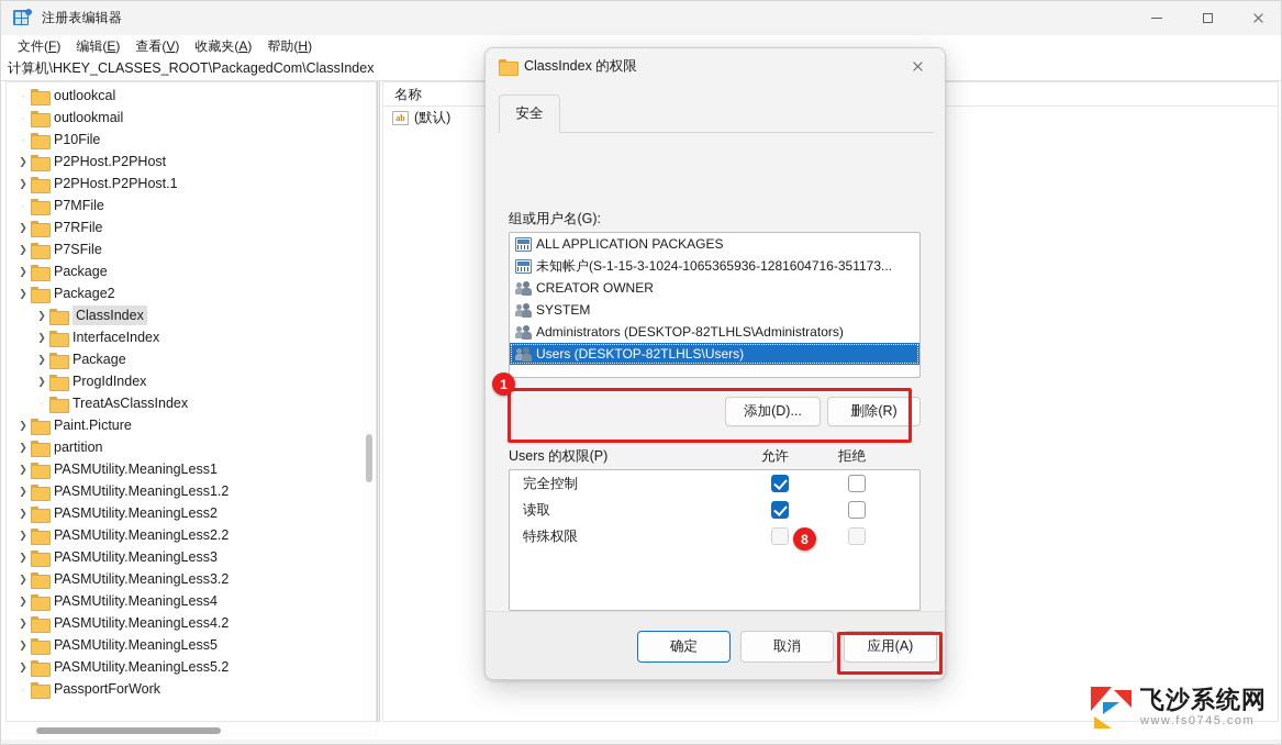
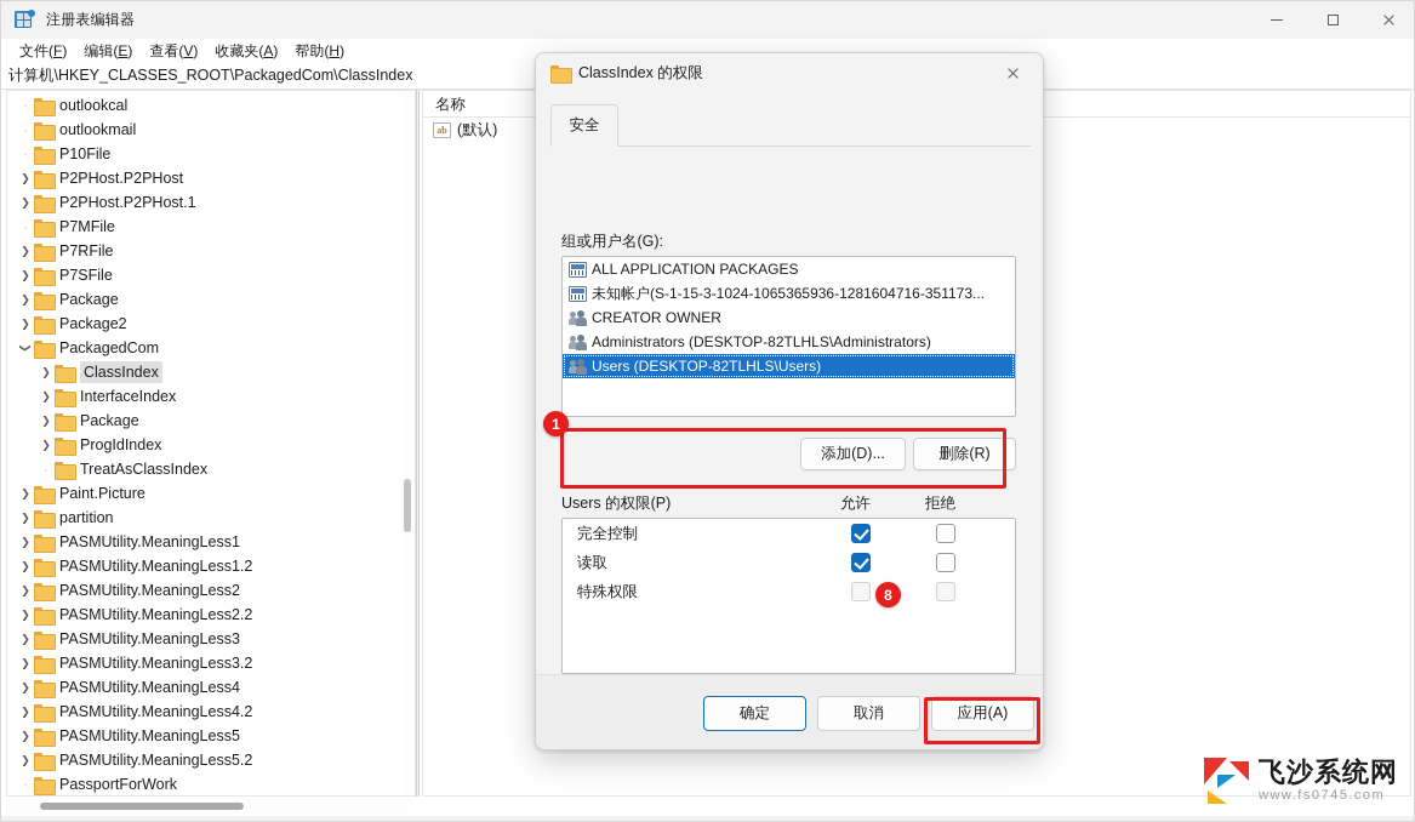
  注册表编辑器
  文件(F)
  编辑(E)
  查看(V)
  收藏夹(A)
  帮助(H)
  计算机\HKEY_CLASSES_ROOT\PackagedCom\ClassIndex
  ·
  outlookcal
  ·
  outlookmail
  ·
  P10File
  ❯
  P2PHost.P2PHost
  ❯
  P2PHost.P2PHost.1
  ·
  P7MFile
  ❯
  P7RFile
  ❯
  P7SFile
  ❯
  Package
  ❯
  Package2
+ PackagedCom
  ❯
  ClassIndex
  ❯
  InterfaceIndex
  ❯
  Package
  ❯
  ProgIdIndex
  ·
  TreatAsClassIndex
  ❯
  Paint.Picture
  ❯
  partition
  ❯
  PASMUtility.MeaningLess1
  ❯
  PASMUtility.MeaningLess1.2
  ❯
  PASMUtility.MeaningLess2
  ❯
  PASMUtility.MeaningLess2.2
  ❯
  PASMUtility.MeaningLess3
  ❯
  PASMUtility.MeaningLess3.2
  ❯
  PASMUtility.MeaningLess4
  ❯
  PASMUtility.MeaningLess4.2
  ❯
  PASMUtility.MeaningLess5
  ❯
  PASMUtility.MeaningLess5.2
  ·
  PassportForWork
  名称
  ab
  (默认)
  ClassIndex 的权限
  安全
  组或用户名(G):
  ALL APPLICATION PACKAGES
  未知帐户(S-1-15-3-1024-1065365936-1281604716-351173...
  CREATOR OWNER
- SYSTEM
  Administrators (DESKTOP-82TLHLS\Administrators)
  Users (DESKTOP-82TLHLS\Users)
  添加(D)...
  删除(R)
  Users 的权限(P)
  允许
  拒绝
  完全控制
  读取
  特殊权限
  确定
  取消
  应用(A)
  1
  8
  飞沙系统网
  www.fs0745.com
